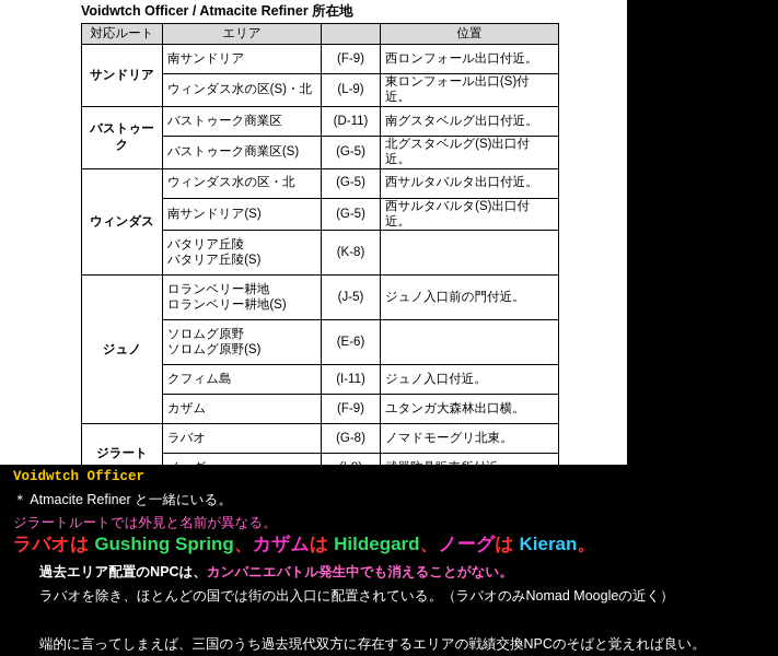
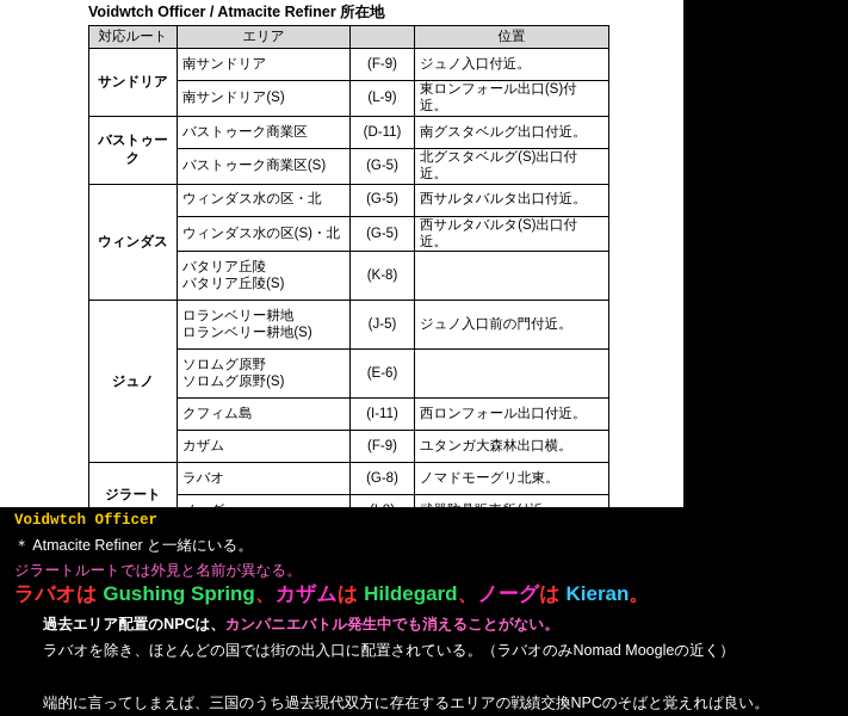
  Voidwtch Officer / Atmacite Refiner 所在地
  対応ルート	エリア		位置
- サンドリア	南サンドリア	(F-9)	西ロンフォール出口付近。
+ サンドリア	南サンドリア	(F-9)	ジュノ入口付近。
- ウィンダス水の区(S)・北	(L-9)	東ロンフォール出口(S)付近。
+ 南サンドリア(S)	(L-9)	東ロンフォール出口(S)付近。
  バストゥーク	バストゥーク商業区	(D-11)	南グスタベルグ出口付近。
  バストゥーク商業区(S)	(G-5)	北グスタベルグ(S)出口付近。
  ウィンダス	ウィンダス水の区・北	(G-5)	西サルタバルタ出口付近。
- 南サンドリア(S)	(G-5)	西サルタバルタ(S)出口付近。
+ ウィンダス水の区(S)・北	(G-5)	西サルタバルタ(S)出口付近。
  バタリア丘陵 バタリア丘陵(S)	(K-8)
  ジュノ	ロランベリー耕地 ロランベリー耕地(S)	(J-5)	ジュノ入口前の門付近。
  ソロムグ原野 ソロムグ原野(S)	(E-6)
- クフィム島	(I-11)	ジュノ入口付近。
+ クフィム島	(I-11)	西ロンフォール出口付近。
  カザム	(F-9)	ユタンガ大森林出口横。
  ジラート	ラバオ	(G-8)	ノマドモーグリ北東。
  Voidwtch Officer
  ＊ Atmacite Refiner と一緒にいる。
  ジラートルートでは外見と名前が異なる。
  ラバオは Gushing Spring、カザムは Hildegard、ノーグは Kieran。
  過去エリア配置のNPCは、カンパニエバトル発生中でも消えることがない。
  ラバオを除き、ほとんどの国では街の出入口に配置されている。（ラバオのみNomad Moogleの近く）
  端的に言ってしまえば、三国のうち過去現代双方に存在するエリアの戦績交換NPCのそばと覚えれば良い。
